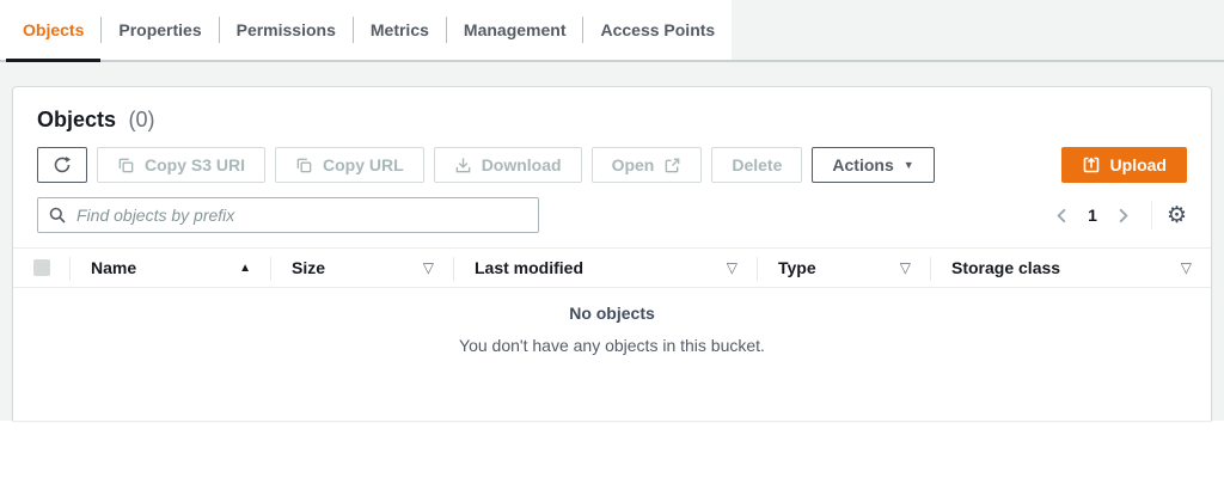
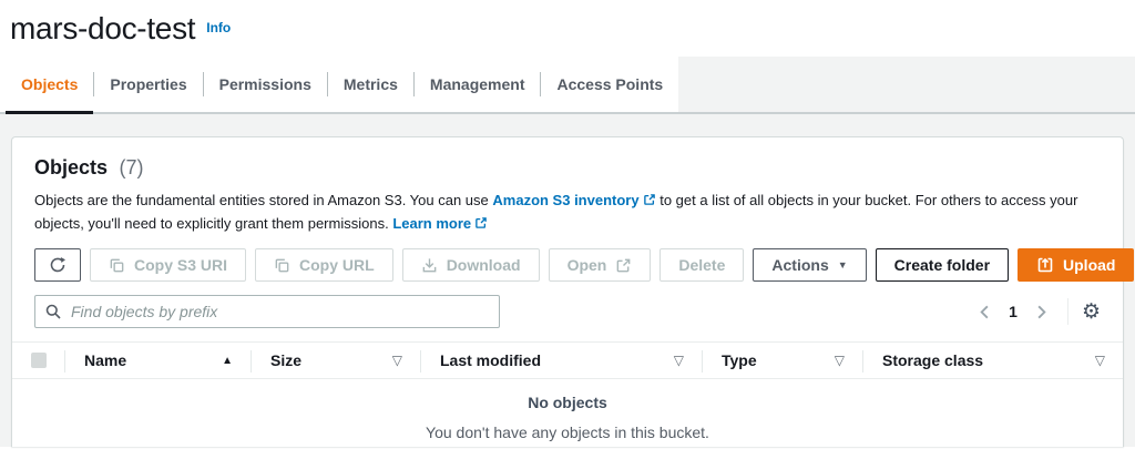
+ mars-doc-test
+ Info
  Objects
  Properties
  Permissions
  Metrics
  Management
  Access Points
- Objects (0)
+ Objects (7)
+ Objects are the fundamental entities stored in Amazon S3. You can use Amazon S3 inventory to get a list of all objects in your bucket. For others to access your objects, you'll need to explicitly grant them permissions. Learn more
  Copy S3 URI
  Copy URL
  Download
  Open
  Delete
  Actions
  ▼
+ Create folder
  Upload
  Find objects by prefix
  1
  ⚙
  Name
  ▲
  Size
  ▽
  Last modified
  ▽
  Type
  ▽
  Storage class
  ▽
  No objects
  You don't have any objects in this bucket.
